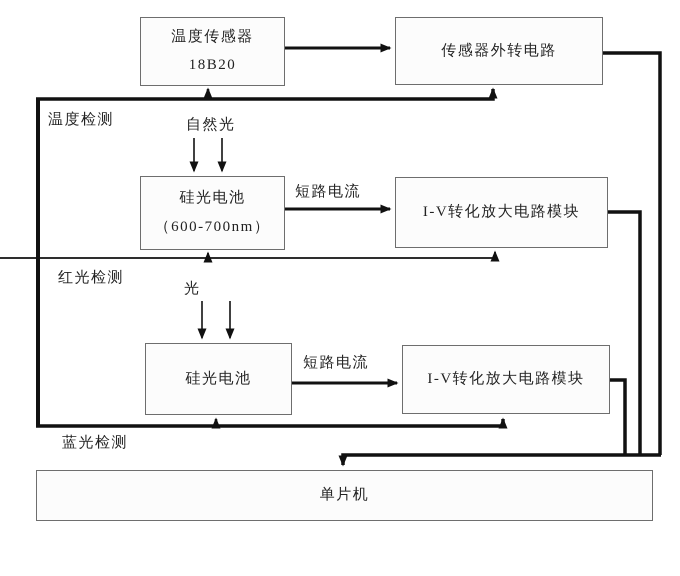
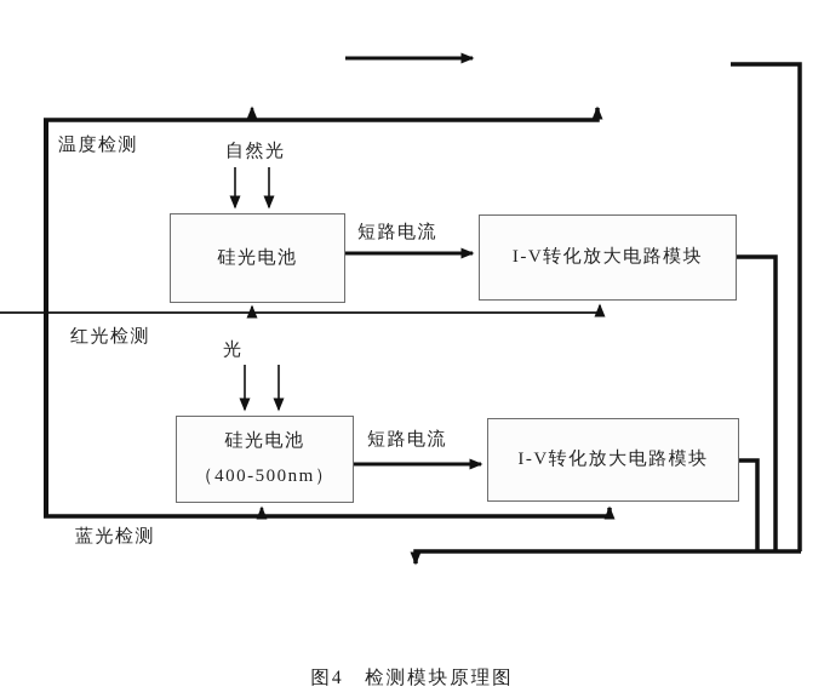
- 温度传感器
- 18B20
- 传感器外转电路
  硅光电池
- （600-700nm）
  I-V转化放大电路模块
  硅光电池
+ （400-500nm）
  I-V转化放大电路模块
- 单片机
  温度检测
  自然光
  短路电流
  红光检测
  光
  短路电流
  蓝光检测
+ 图4 检测模块原理图
